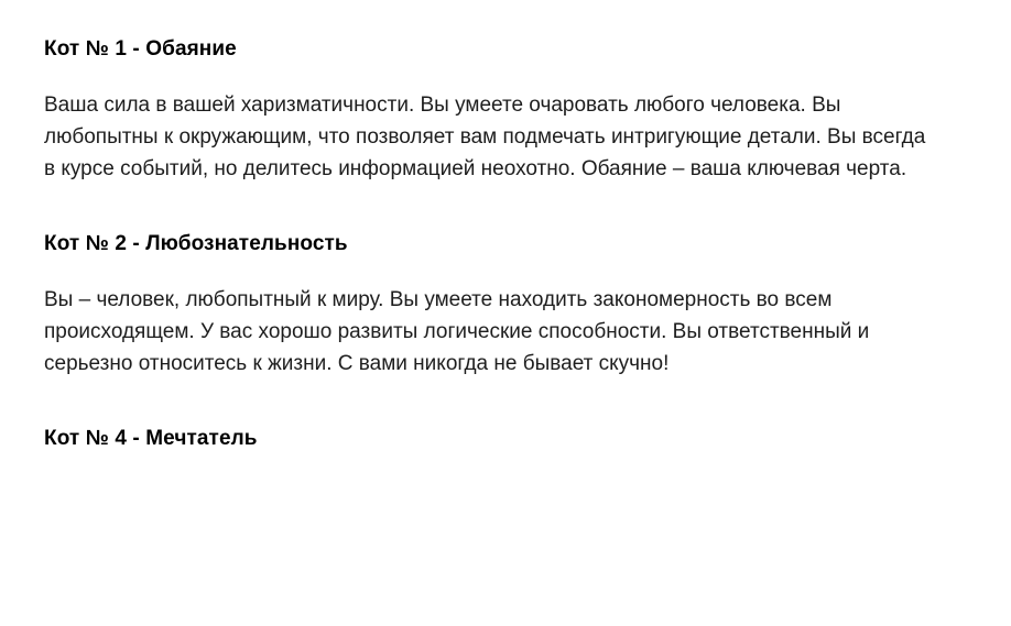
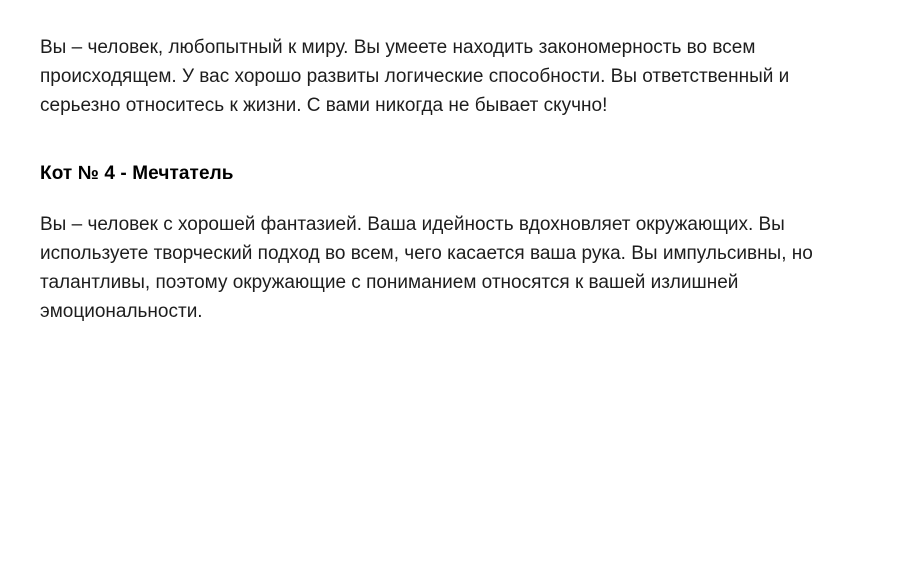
- Кот № 1 - Обаяние
- Ваша сила в вашей харизматичности. Вы умеете очаровать любого человека. Вы
- любопытны к окружающим, что позволяет вам подмечать интригующие детали. Вы всегда
- в курсе событий, но делитесь информацией неохотно. Обаяние – ваша ключевая черта.
- Кот № 2 - Любознательность
  Вы – человек, любопытный к миру. Вы умеете находить закономерность во всем
  происходящем. У вас хорошо развиты логические способности. Вы ответственный и
  серьезно относитесь к жизни. С вами никогда не бывает скучно!
  Кот № 4 - Мечтатель
+ Вы – человек с хорошей фантазией. Ваша идейность вдохновляет окружающих. Вы
+ используете творческий подход во всем, чего касается ваша рука. Вы импульсивны, но
+ талантливы, поэтому окружающие с пониманием относятся к вашей излишней
+ эмоциональности.
